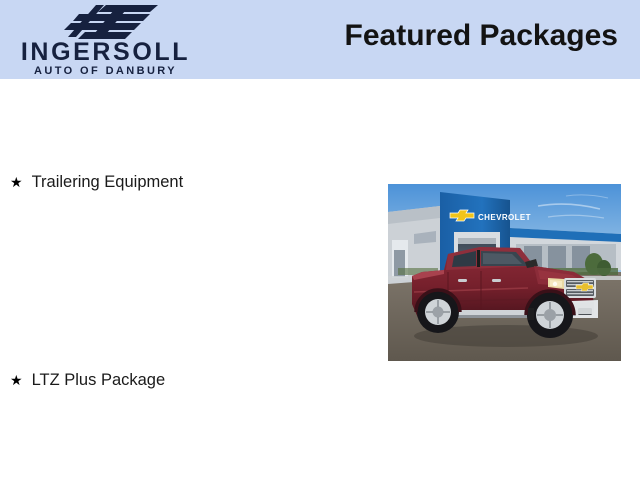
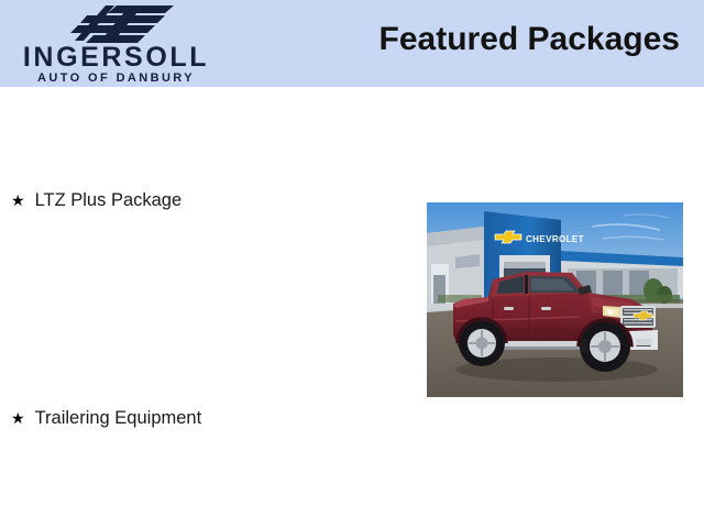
  INGERSOLL
  AUTO OF DANBURY
  Featured Packages
  ★
- Trailering Equipment
+ LTZ Plus Package
  ★
- LTZ Plus Package
+ Trailering Equipment
  CHEVROLET
